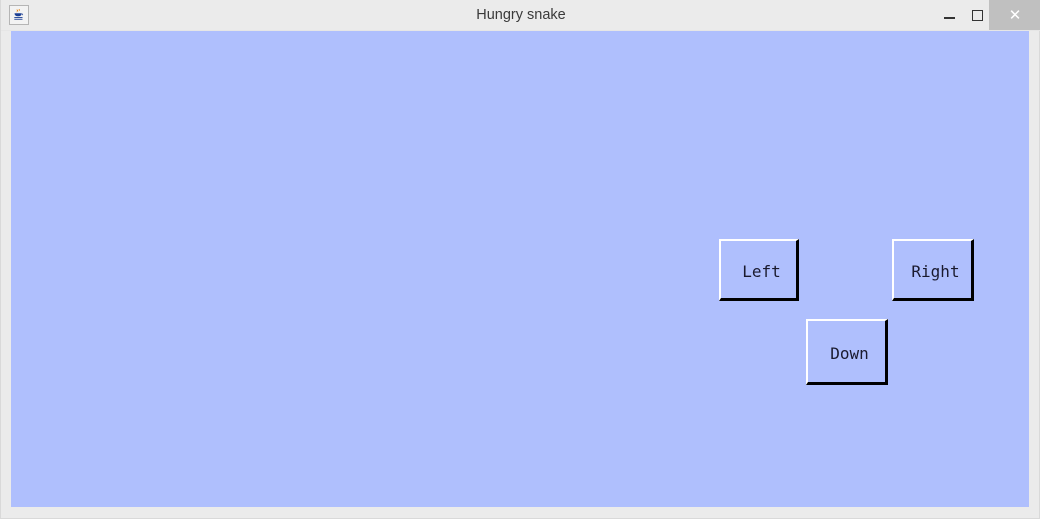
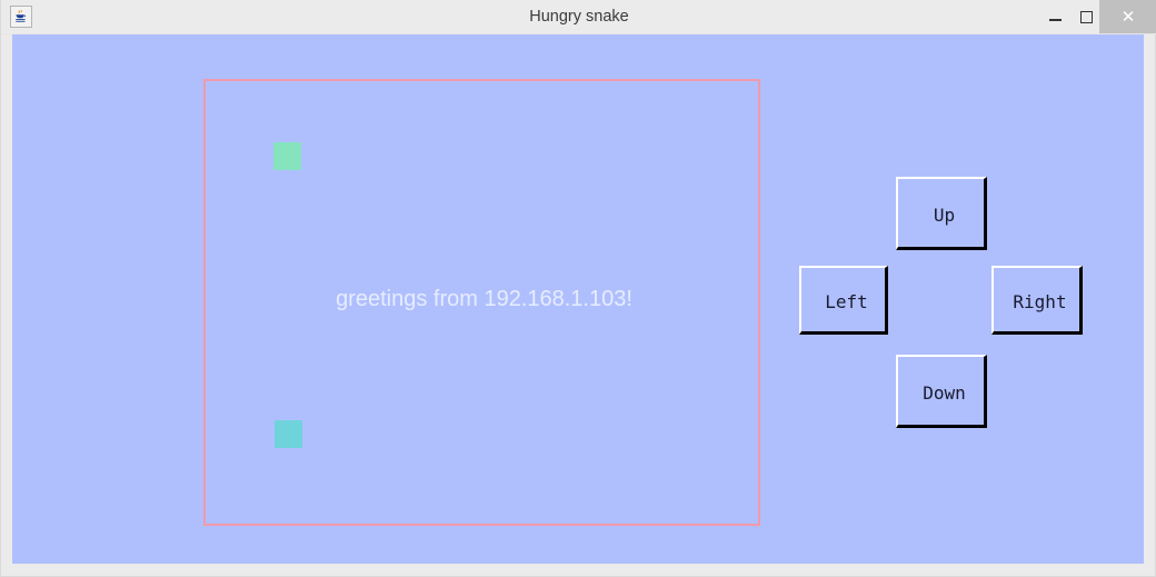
  Hungry snake
  ✕
+ greetings from 192.168.1.103!
+ Up
  Left
  Right
  Down
